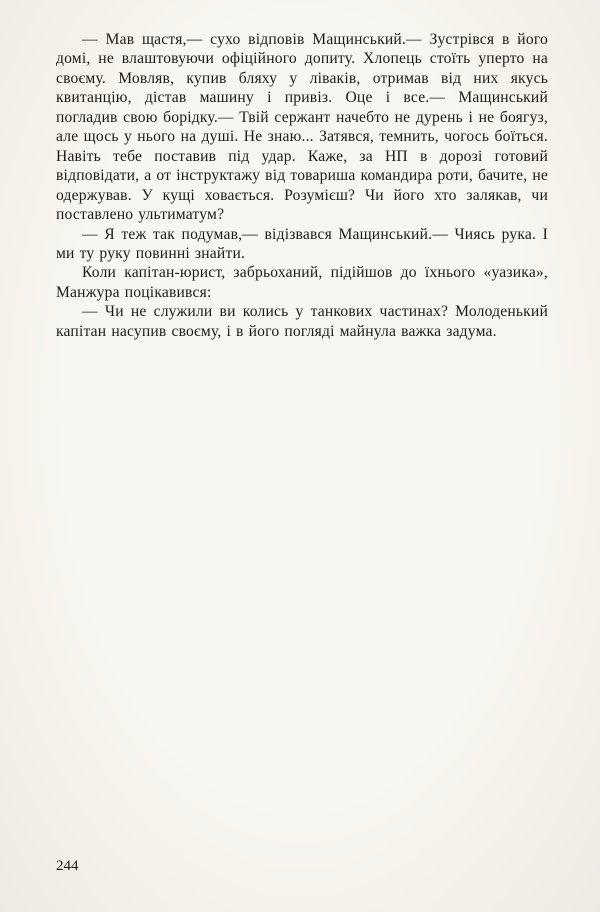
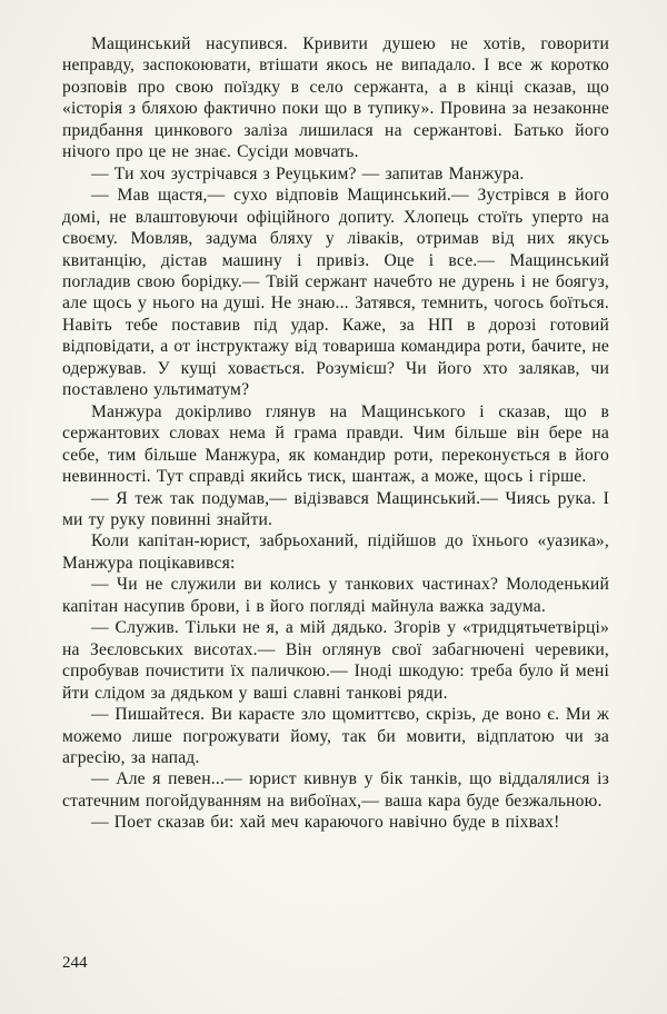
+ Мащинський насупився. Кривити душею не хотів, говорити неправду, заспокоювати, втішати якось не випадало. І все ж коротко розповів про свою поїздку в село сержанта, а в кінці сказав, що «історія з бляхою фактично поки що в тупику». Провина за незаконне придбання цинкового заліза лишилася на сержантові. Батько його нічого про це не знає. Сусіди мовчать.
+ — Ти хоч зустрічався з Реуцьким? — запитав Манжура.
- — Мав щастя,— сухо відповів Мащинський.— Зустрівся в його домі, не влаштовуючи офіційного допиту. Хлопець стоїть уперто на своєму. Мовляв, купив бляху у ліваків, отримав від них якусь квитанцію, дістав машину і привіз. Оце і все.— Мащинський погладив свою борідку.— Твій сержант начебто не дурень і не боягуз, але щось у нього на душі. Не знаю... Затявся, темнить, чогось боїться. Навіть тебе поставив під удар. Каже, за НП в дорозі готовий відповідати, а от інструктажу від товариша командира роти, бачите, не одержував. У кущі ховається. Розумієш? Чи його хто залякав, чи поставлено ультиматум?
+ — Мав щастя,— сухо відповів Мащинський.— Зустрівся в його домі, не влаштовуючи офіційного допиту. Хлопець стоїть уперто на своєму. Мовляв, задума бляху у ліваків, отримав від них якусь квитанцію, дістав машину і привіз. Оце і все.— Мащинський погладив свою борідку.— Твій сержант начебто не дурень і не боягуз, але щось у нього на душі. Не знаю... Затявся, темнить, чогось боїться. Навіть тебе поставив під удар. Каже, за НП в дорозі готовий відповідати, а от інструктажу від товариша командира роти, бачите, не одержував. У кущі ховається. Розумієш? Чи його хто залякав, чи поставлено ультиматум?
+ Манжура докірливо глянув на Мащинського і сказав, що в сержантових словах нема й грама правди. Чим більше він бере на себе, тим більше Манжура, як командир роти, переконується в його невинності. Тут справді якийсь тиск, шантаж, а може, щось і гірше.
  — Я теж так подумав,— відізвався Мащинський.— Чиясь рука. І ми ту руку повинні знайти.
  Коли капітан-юрист, забрьоханий, підійшов до їхнього «уазика», Манжура поцікавився:
- — Чи не служили ви колись у танкових частинах? Молоденький капітан насупив своєму, і в його погляді майнула важка задума.
+ — Чи не служили ви колись у танкових частинах? Молоденький капітан насупив брови, і в його погляді майнула важка задума.
+ — Служив. Тільки не я, а мій дядько. Згорів у «тридцятьчетвірці» на Зеєловських висотах.— Він оглянув свої забагнючені черевики, спробував почистити їх паличкою.— Іноді шкодую: треба було й мені йти слідом за дядьком у ваші славні танкові ряди.
+ — Пишайтеся. Ви караєте зло щомиттєво, скрізь, де воно є. Ми ж можемо лише погрожувати йому, так би мовити, відплатою чи за агресію, за напад.
+ — Але я певен...— юрист кивнув у бік танків, що віддалялися із статечним погойдуванням на вибоїнах,— ваша кара буде безжальною.
+ — Поет сказав би: хай меч караючого навічно буде в піхвах!
  244
